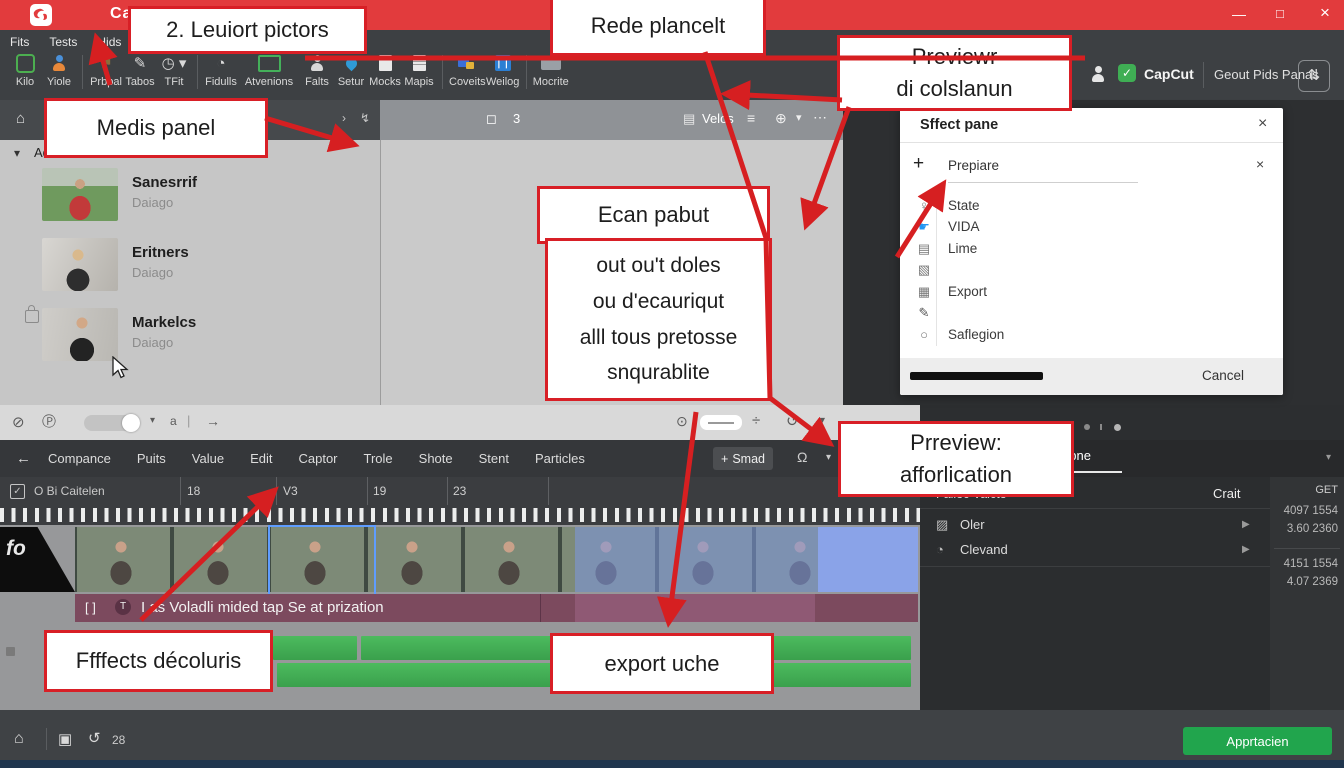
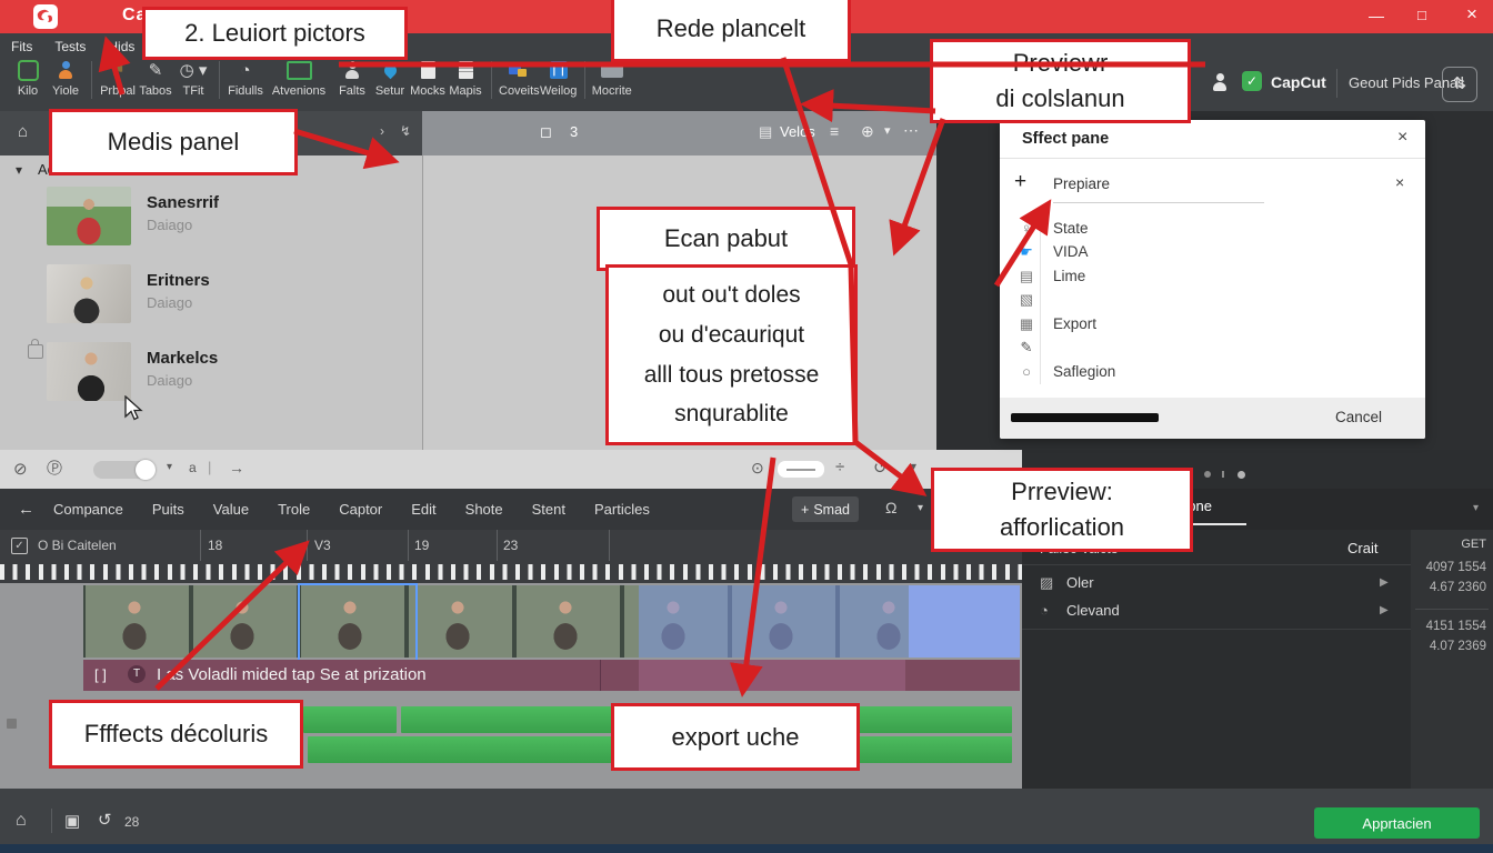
  —
  □
  ×
  Fits
  Tests
  Hids
  Kilo
  Yiole
  Prbal
  ✎
  Tabos
  ◷ ▾
  TFit
  ◔
  Fidulls
  Atvenions
  Falts
  Setur
  Mocks
  Mapis
  Coveits
  ❘❘
  Weilog
  Mocrite
  ✓
  CapCut
  Geout Pids Panas
  ⇅
  ⌂
  ›
  ↯
  ◻
  3
  ▤
  Velos
  ≡
  ⊕
  ▾
  ⋯
  ▾
  Sanesrrif
  Daiago
  Eritners
  Daiago
  Markelcs
  Daiago
  Sffect pane
  ×
  +
  Prepiare
  ×
  ♀
  State
  ☛
  VIDA
  ▤
  Lime
  ▧
  ▦
  Export
  ✎
  ○
  Saflegion
  Cancel
  ⊘
  Ⓟ
  ▾
  a
  |
  →
  ⊙
  ÷
  ↺
  ▾
  ←
  Compance
  Puits
  Value
- Edit
+ Trole
  Captor
- Trole
+ Edit
  Shote
  Stent
  Particles
  +
  Smad
  Ω
  ▾
  ▾
  ✓
  O Bi Caitelen
  18
  V3
  19
  23
- fo
  [ ]
  T
  Is Voladli mided tap Se at prization
  Crait
  ▨
  Oler
  ▶
  ◔
  Clevand
  ▶
  GET
  4097 1554
- 3.60 2360
+ 4.67 2360
  4151 1554
  4.07 2369
  ⌂
  ▣
  ↺
  28
  Apprtacien
  2. Leuiort pictors
  Rede plancelt
  di colslanun
  Medis panel
  Ecan pabut
  out ou't doles
  ou d'ecauriqut
  alll tous pretosse
  snqurablite
  Prreview:
  afforlication
  Ffffects décoluris
  export uche
